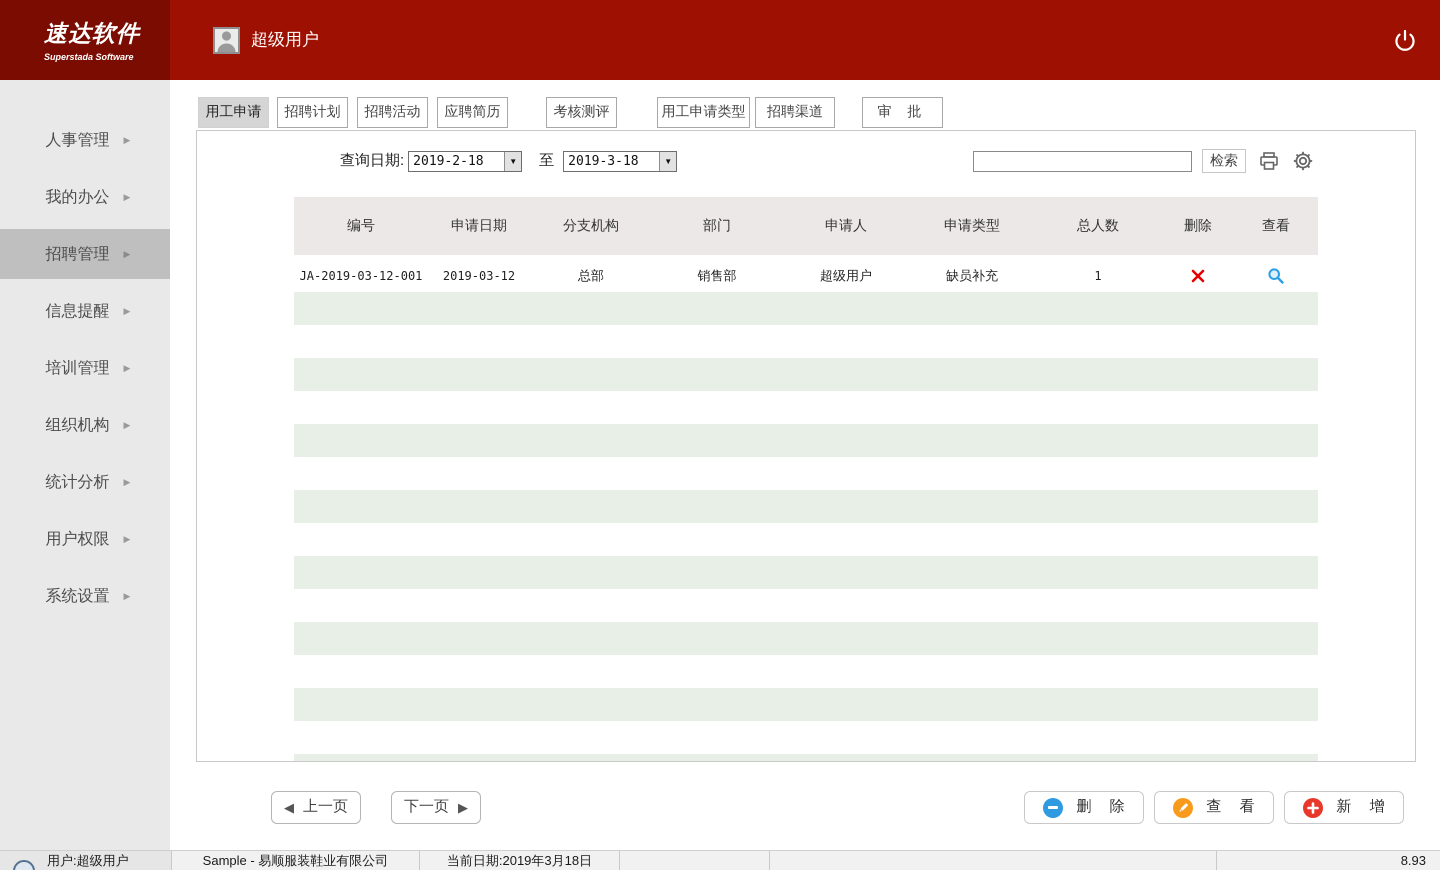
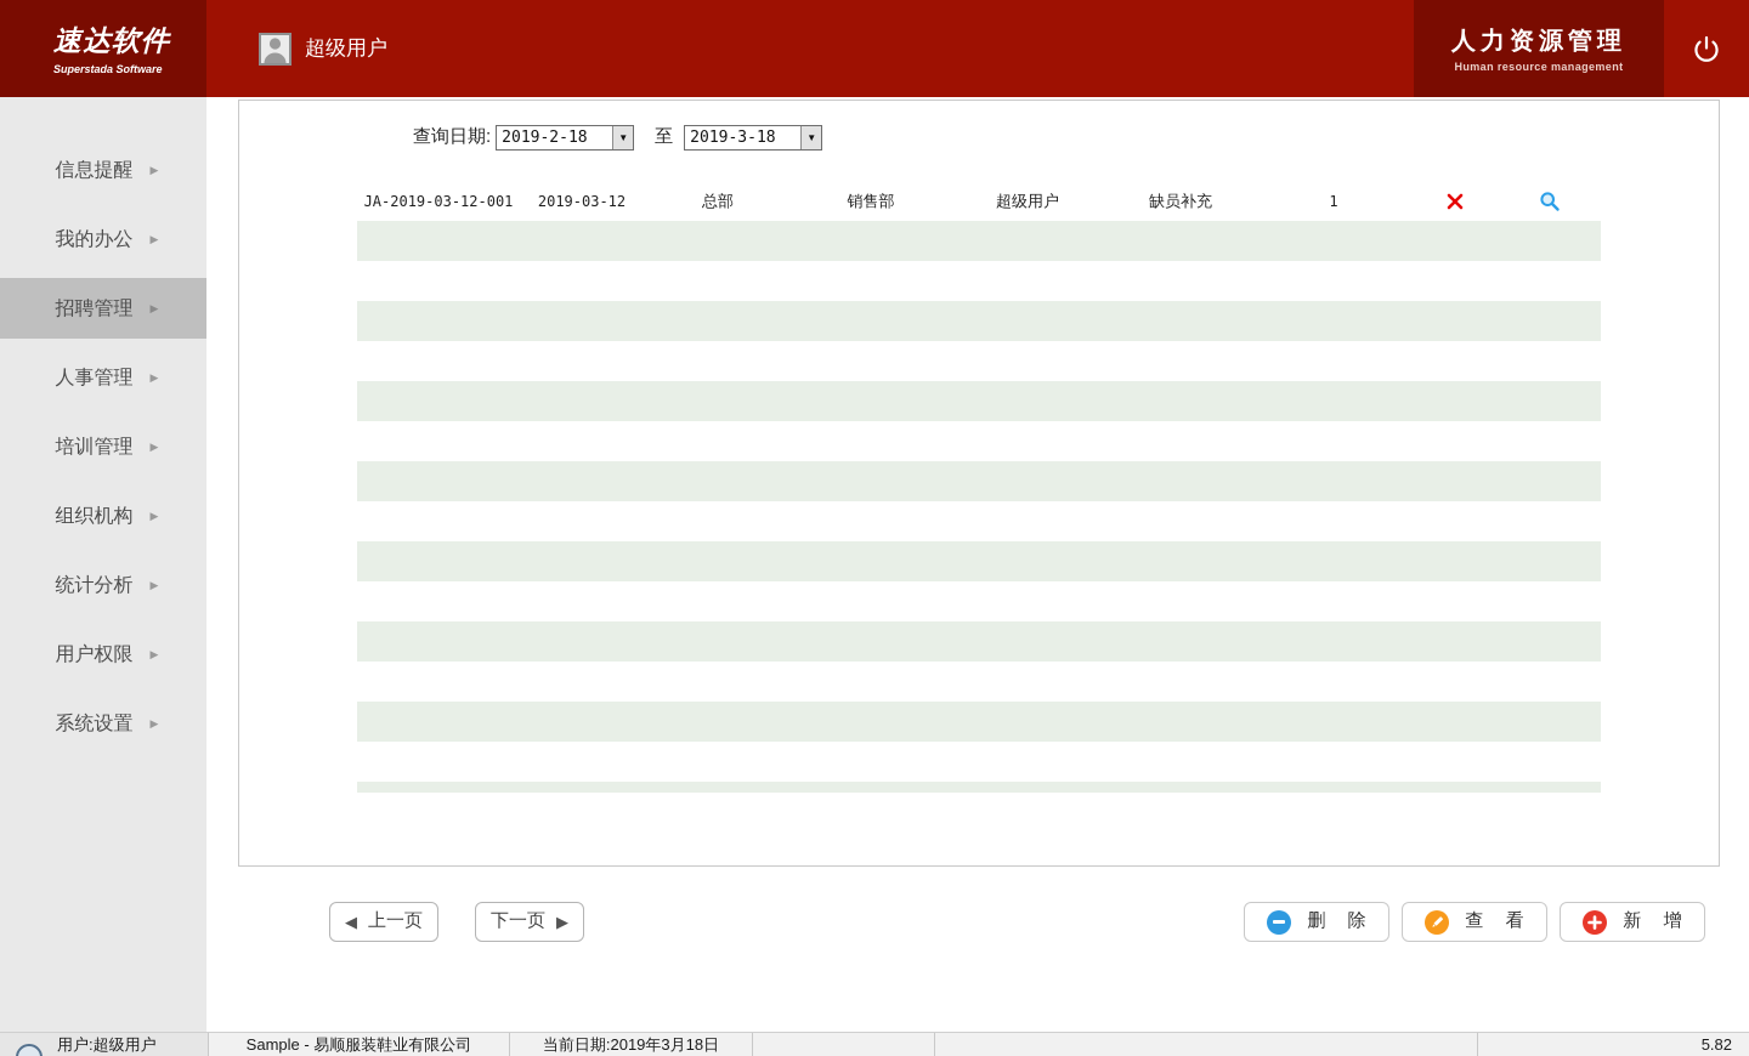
  速达软件
  Superstada Software
  超级用户
+ 人力资源管理
+ Human resource management
- 人事管理
+ 信息提醒
  ▶
  我的办公
  ▶
  招聘管理
  ▶
- 信息提醒
+ 人事管理
  ▶
  培训管理
  ▶
  组织机构
  ▶
  统计分析
  ▶
  用户权限
  ▶
  系统设置
  ▶
- 用工申请
- 招聘计划
- 招聘活动
- 应聘简历
- 考核测评
- 用工申请类型
- 招聘渠道
- 审 批
  查询日期:
  2019-2-18
  ▼
  至
  2019-3-18
  ▼
- 检索
- 编号
- 申请日期
- 分支机构
- 部门
- 申请人
- 申请类型
- 总人数
- 删除
- 查看
  JA-2019-03-12-001
  2019-03-12
  总部
  销售部
  超级用户
  缺员补充
  1
  ◀
  上一页
  下一页
  ▶
  删 除
  查 看
  新 增
  用户:超级用户
  Sample - 易顺服装鞋业有限公司
  当前日期:2019年3月18日
- 8.93
+ 5.82
